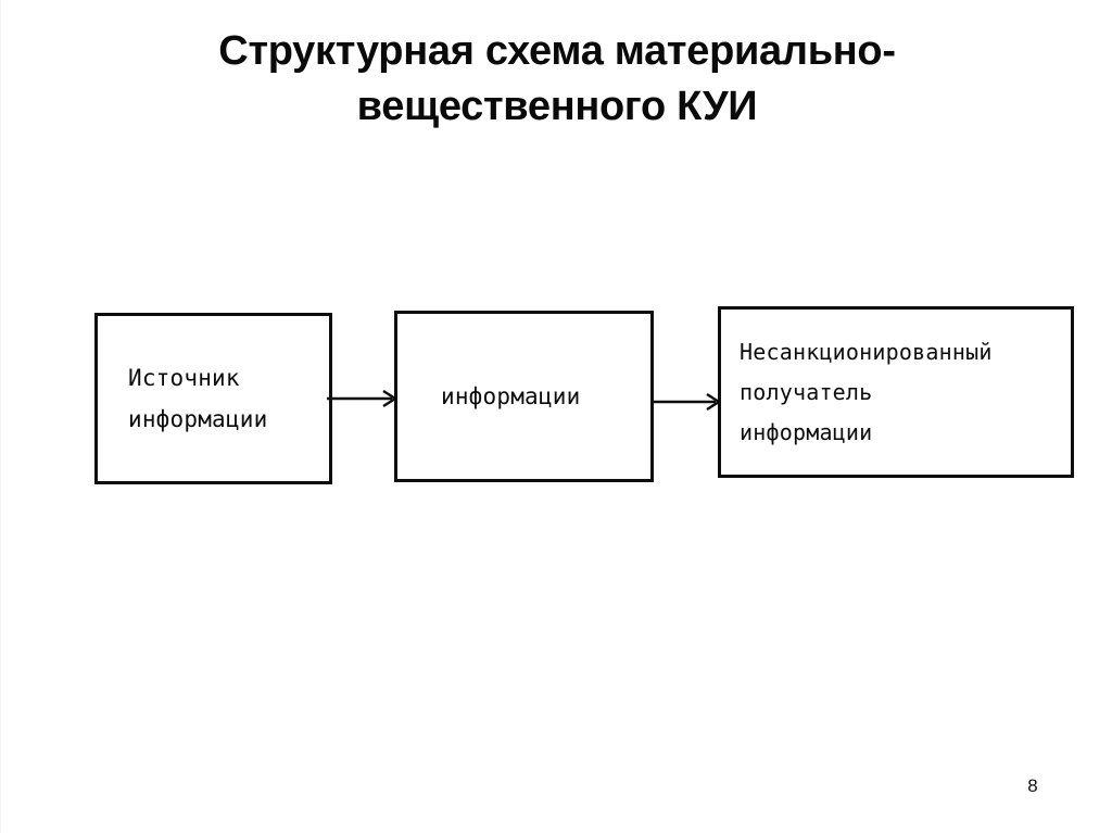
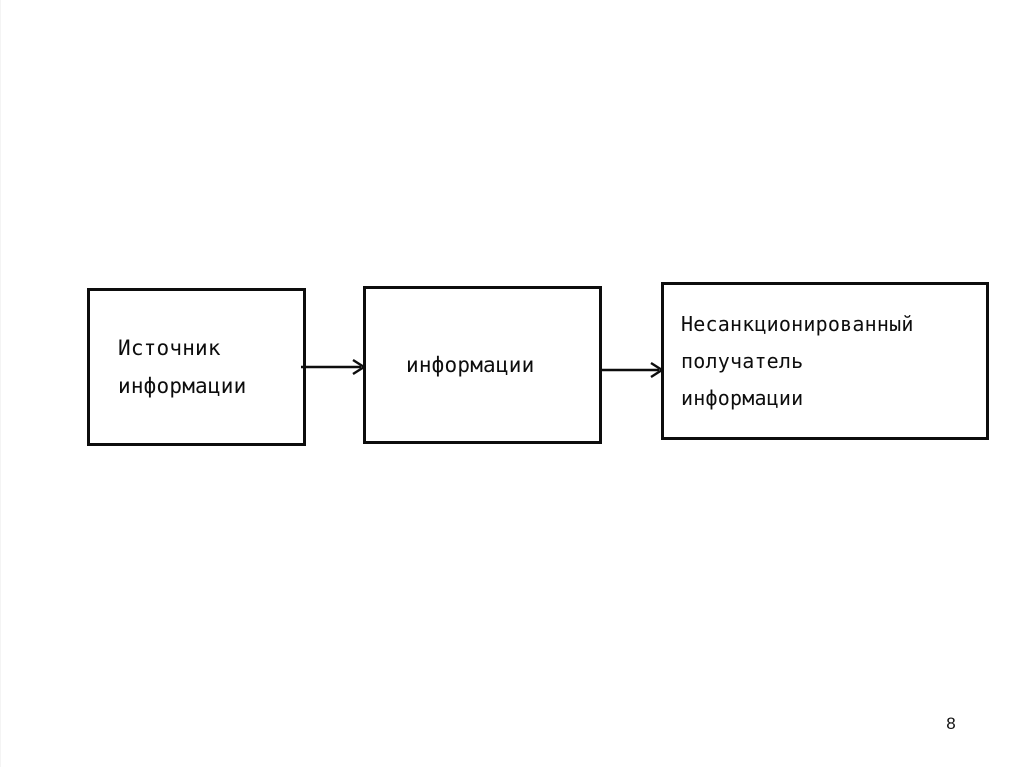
- Структурная схема материально-вещественного КУИ
  Источник
  информации
  информации
  Несанкционированный
  получатель
  информации
  8
